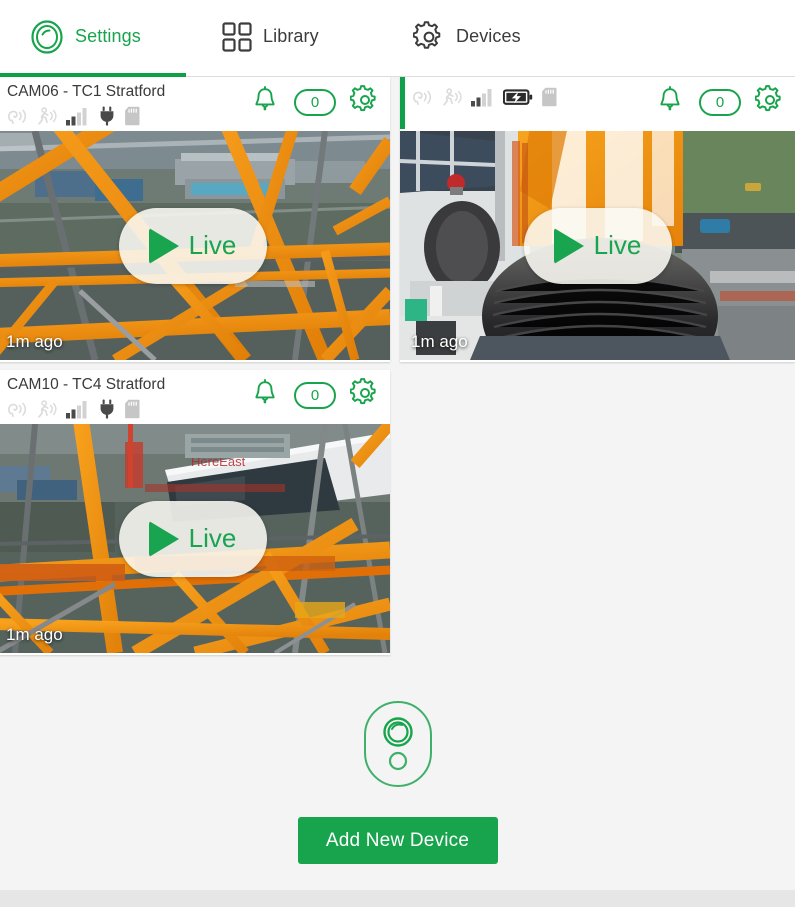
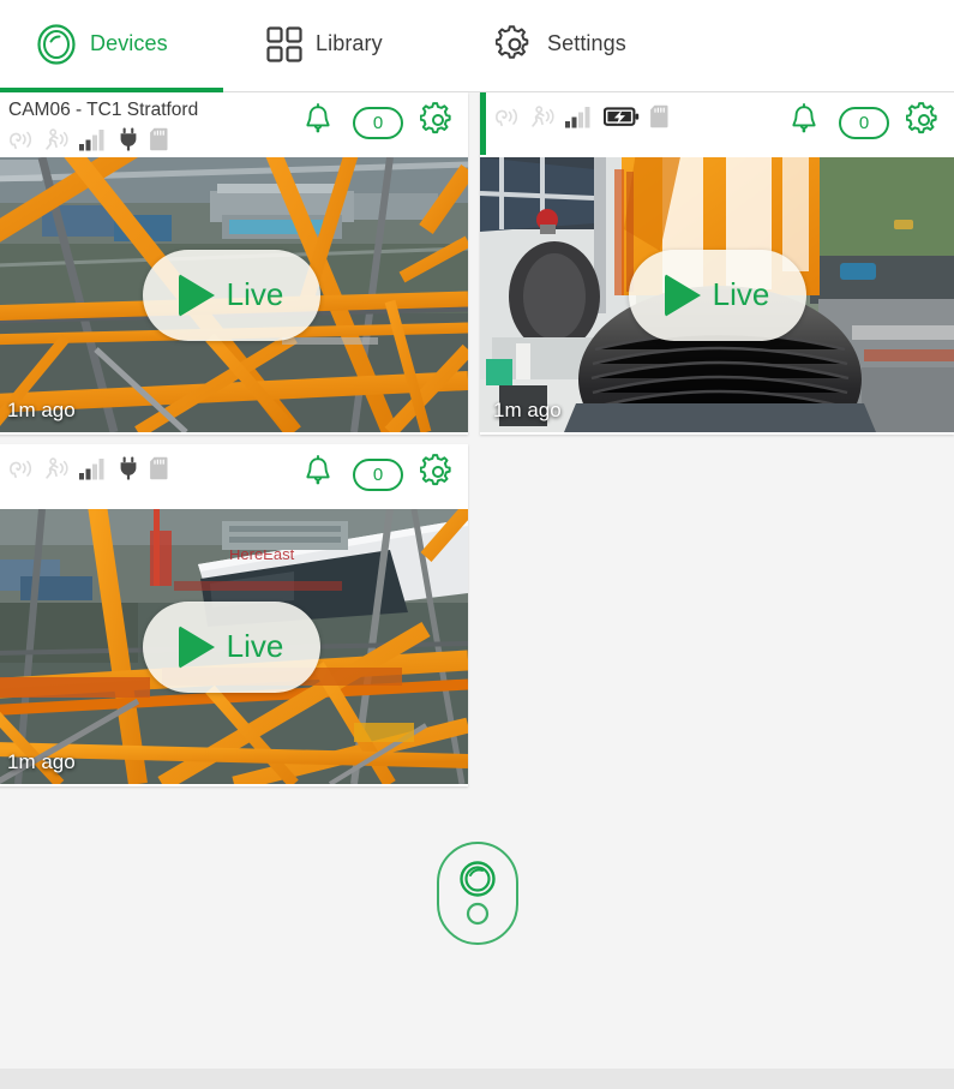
- Settings
+ Devices
  Library
- Devices
+ Settings
  CAM06 - TC1 Stratford
  0
  Live
  1m ago
  0
  Live
  1m ago
- CAM10 - TC4 Stratford
  0
  HereEast
  Live
  1m ago
- Add New Device
